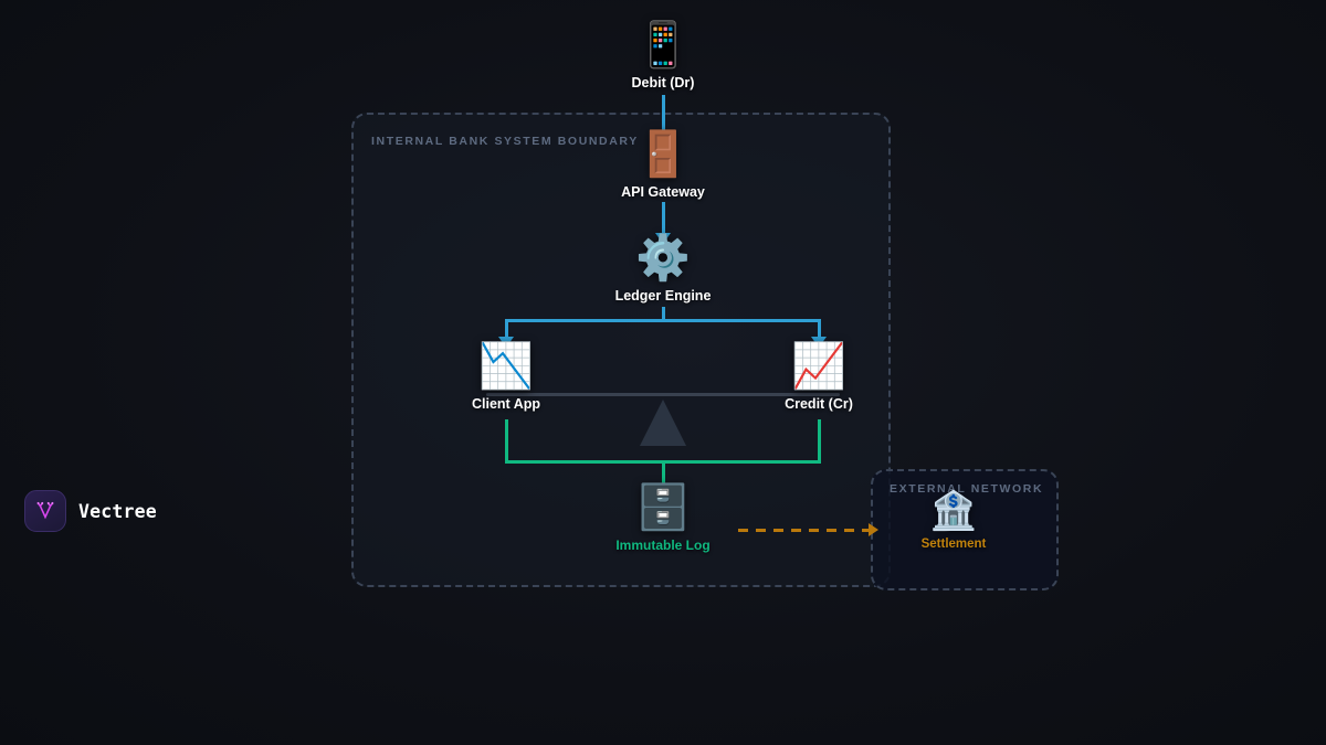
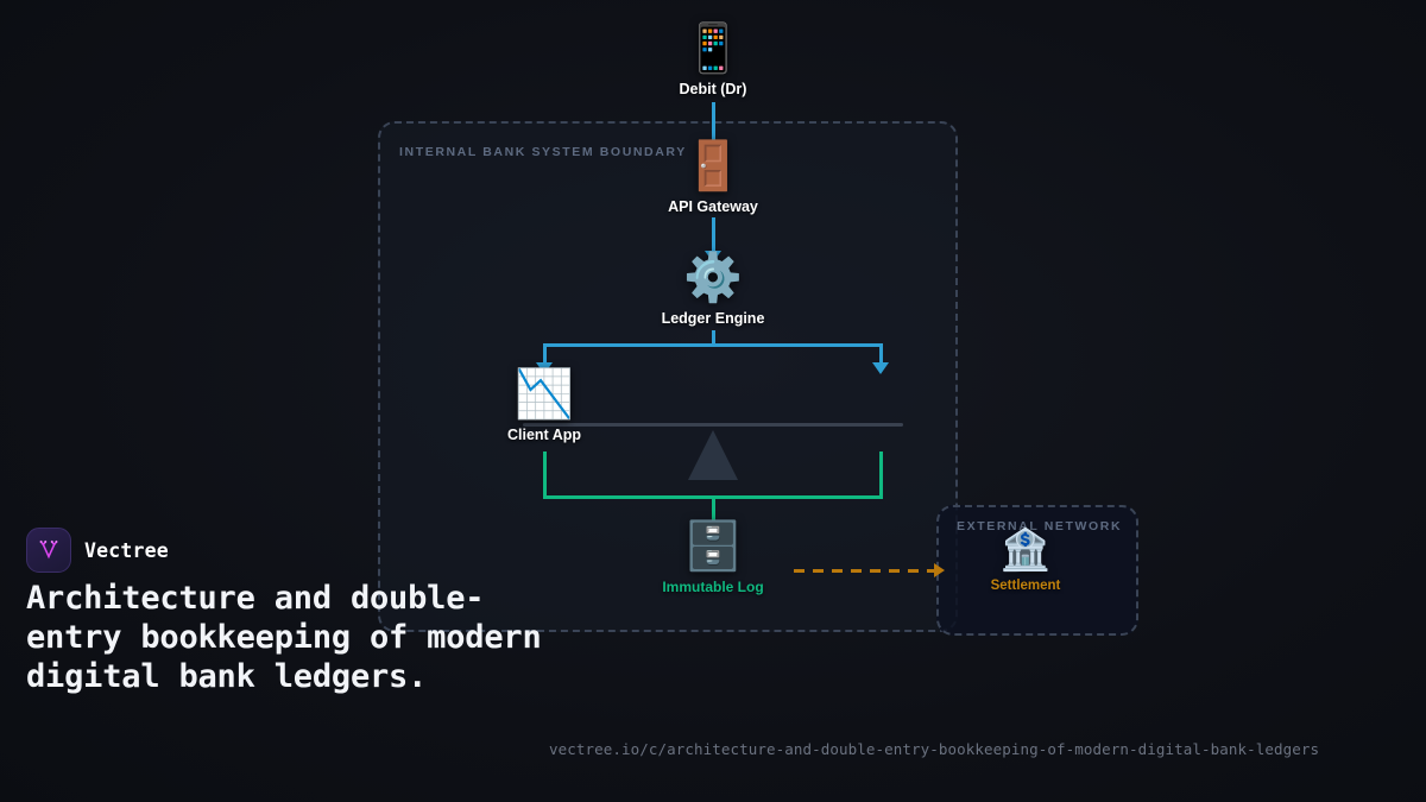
  INTERNAL BANK SYSTEM BOUNDARY
  EXTERNAL NETWORK
  📱
  Debit (Dr)
  🚪
  API Gateway
  ⚙️
  Ledger Engine
  📉
  Client App
- 📈
- Credit (Cr)
  🗄️
  Immutable Log
  🏦
  Settlement
  Vectree
+ Architecture and double-entry bookkeeping of modern digital bank ledgers.
+ vectree.io/c/architecture-and-double-entry-bookkeeping-of-modern-digital-bank-ledgers
